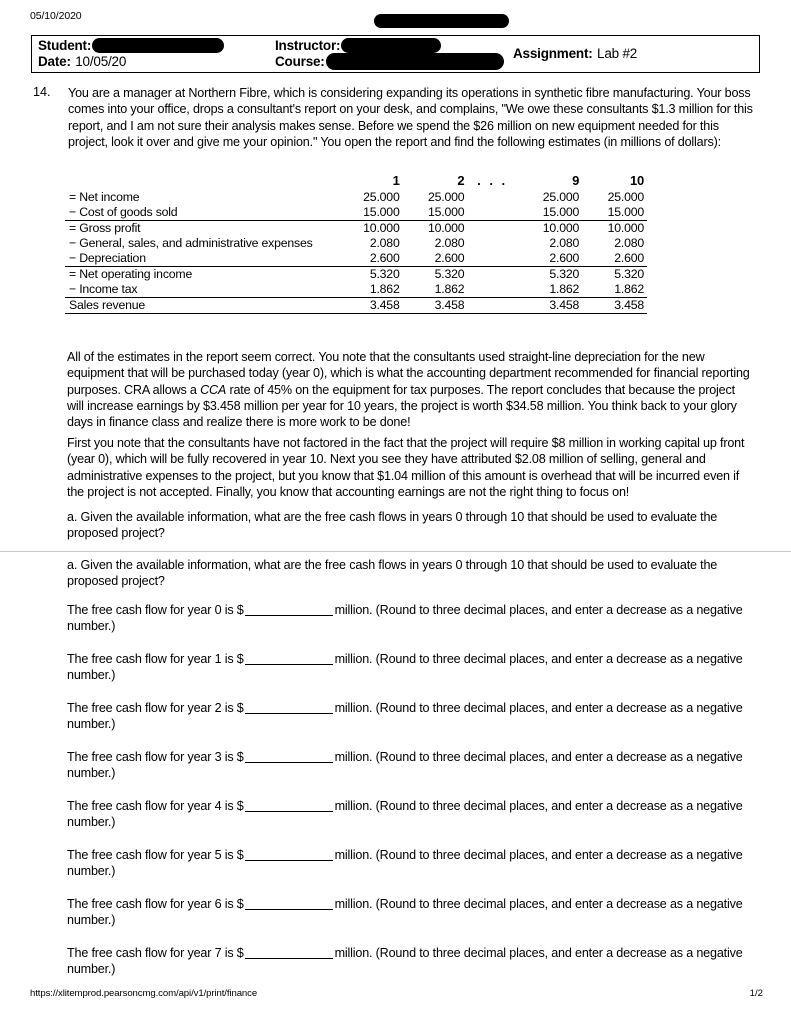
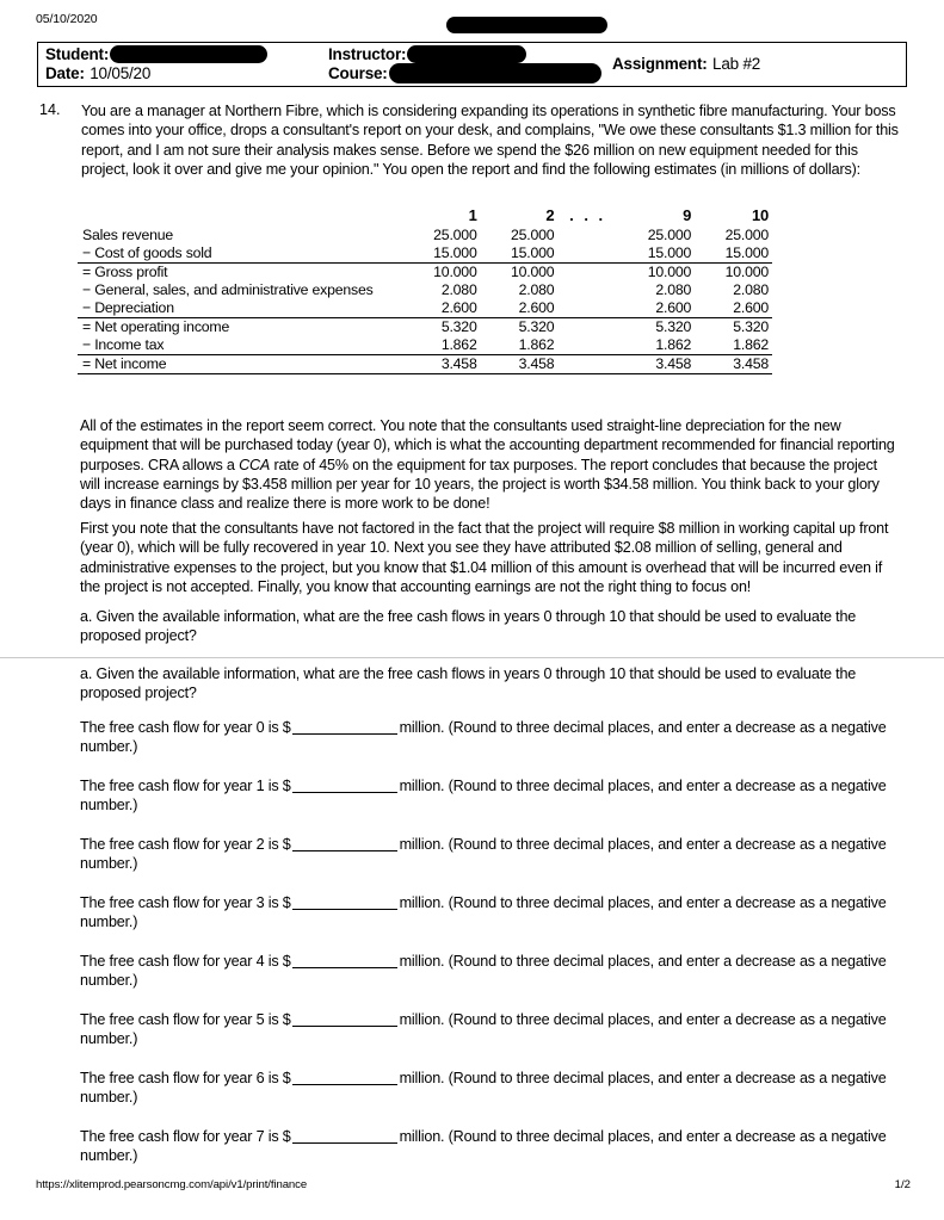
  05/10/2020
  Student:
  Date: 10/05/20
  Instructor:
  Course:
  Assignment: Lab #2
  14.
  You are a manager at Northern Fibre, which is considering expanding its operations in synthetic fibre manufacturing. Your boss comes into your office, drops a consultant's report on your desk, and complains, "We owe these consultants $1.3 million for this report, and I am not sure their analysis makes sense. Before we spend the $26 million on new equipment needed for this project, look it over and give me your opinion." You open the report and find the following estimates (in millions of dollars):
  	1	2	. . .	9	10
- = Net income	25.000	25.000		25.000	25.000
+ Sales revenue	25.000	25.000		25.000	25.000
  − Cost of goods sold	15.000	15.000		15.000	15.000
  = Gross profit	10.000	10.000		10.000	10.000
  − General, sales, and administrative expenses	2.080	2.080		2.080	2.080
  − Depreciation	2.600	2.600		2.600	2.600
  = Net operating income	5.320	5.320		5.320	5.320
  − Income tax	1.862	1.862		1.862	1.862
- Sales revenue	3.458	3.458		3.458	3.458
+ = Net income	3.458	3.458		3.458	3.458
  All of the estimates in the report seem correct. You note that the consultants used straight-line depreciation for the new equipment that will be purchased today (year 0), which is what the accounting department recommended for financial reporting purposes. CRA allows a CCA rate of 45% on the equipment for tax purposes. The report concludes that because the project will increase earnings by $3.458 million per year for 10 years, the project is worth $34.58 million. You think back to your glory days in finance class and realize there is more work to be done!
  First you note that the consultants have not factored in the fact that the project will require $8 million in working capital up front (year 0), which will be fully recovered in year 10. Next you see they have attributed $2.08 million of selling, general and administrative expenses to the project, but you know that $1.04 million of this amount is overhead that will be incurred even if the project is not accepted. Finally, you know that accounting earnings are not the right thing to focus on!
  a. Given the available information, what are the free cash flows in years 0 through 10 that should be used to evaluate the proposed project?
  a. Given the available information, what are the free cash flows in years 0 through 10 that should be used to evaluate the proposed project?
  The free cash flow for year 0 is $ million. (Round to three decimal places, and enter a decrease as a negative number.)
  The free cash flow for year 1 is $ million. (Round to three decimal places, and enter a decrease as a negative number.)
  The free cash flow for year 2 is $ million. (Round to three decimal places, and enter a decrease as a negative number.)
  The free cash flow for year 3 is $ million. (Round to three decimal places, and enter a decrease as a negative number.)
  The free cash flow for year 4 is $ million. (Round to three decimal places, and enter a decrease as a negative number.)
  The free cash flow for year 5 is $ million. (Round to three decimal places, and enter a decrease as a negative number.)
  The free cash flow for year 6 is $ million. (Round to three decimal places, and enter a decrease as a negative number.)
  The free cash flow for year 7 is $ million. (Round to three decimal places, and enter a decrease as a negative number.)
  https://xlitemprod.pearsoncmg.com/api/v1/print/finance
  1/2
